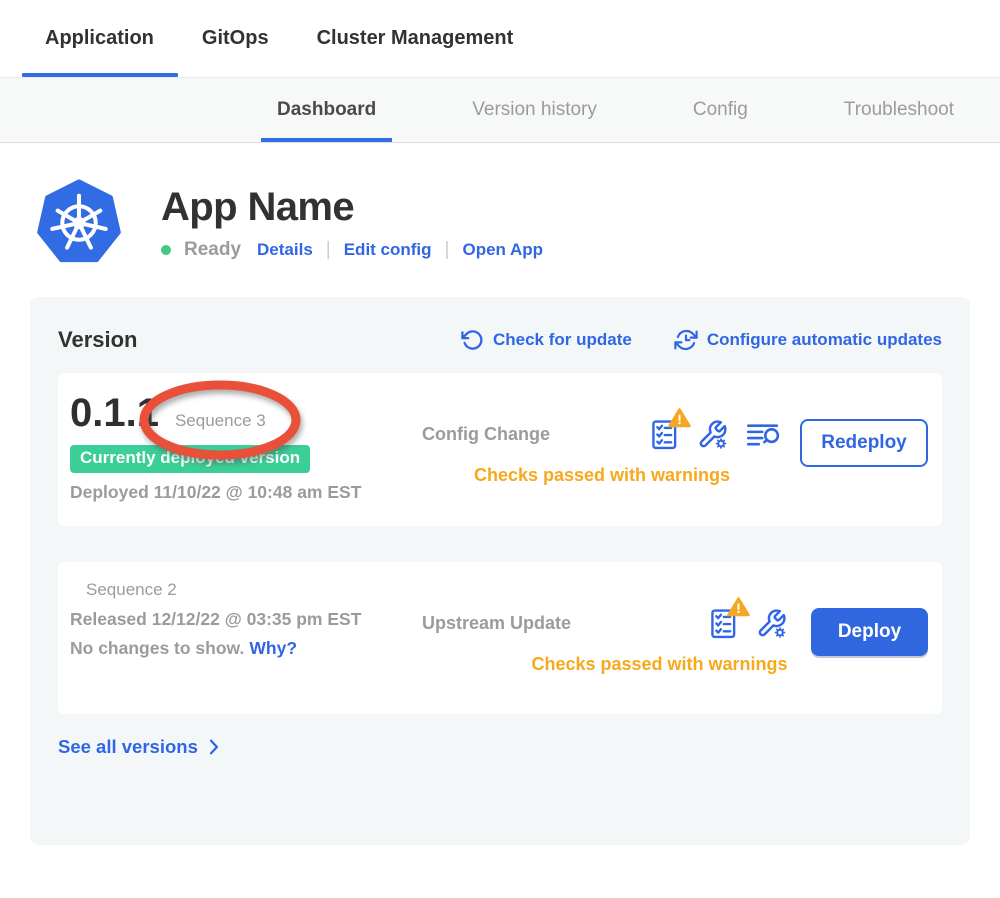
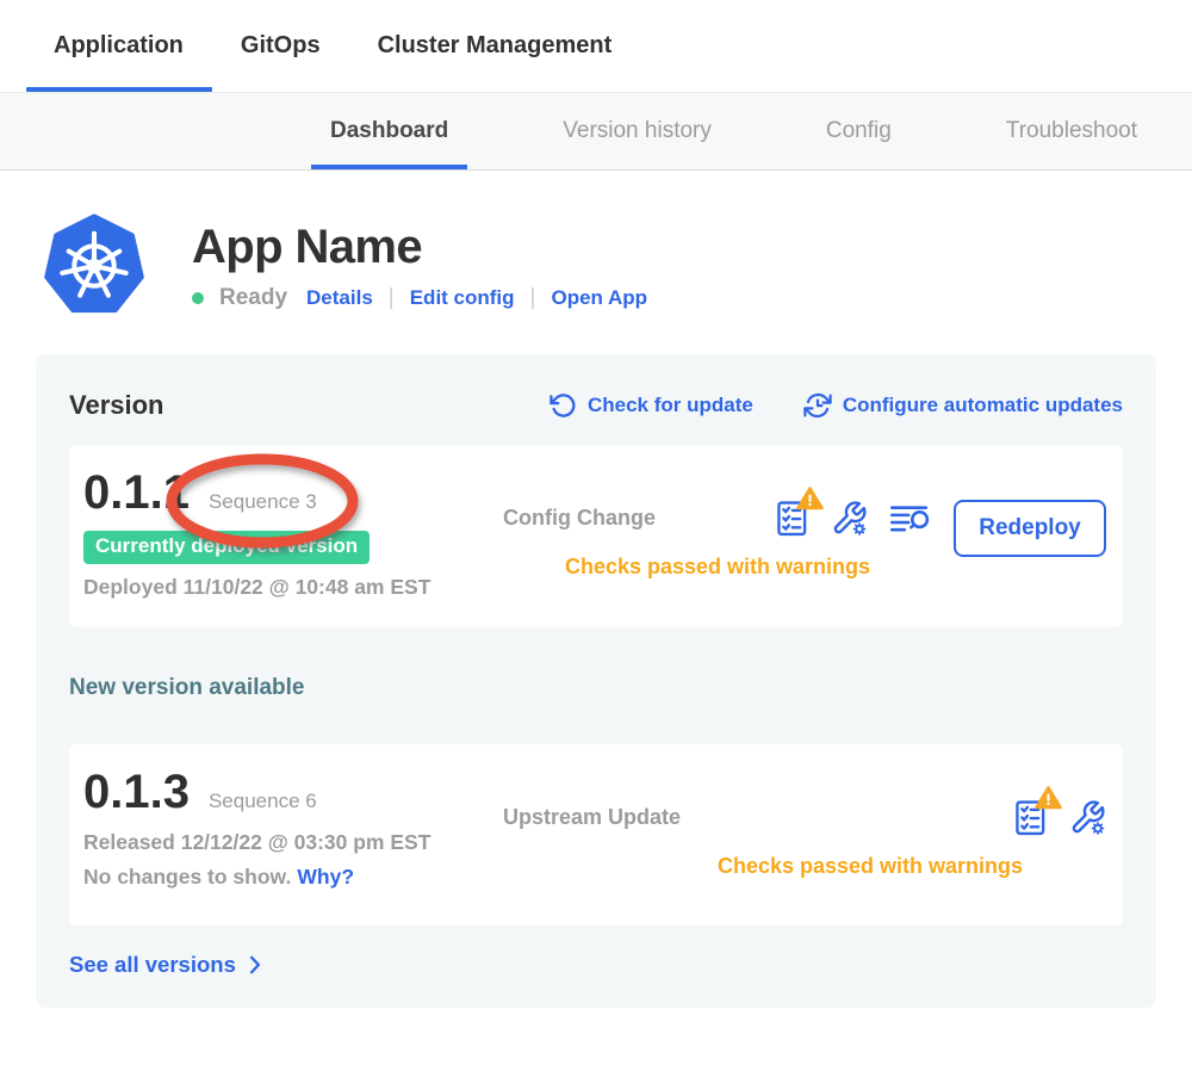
  Application
  GitOps
  Cluster Management
  Dashboard
  Version history
  Config
  Troubleshoot
  App Name
  Ready
  Details
  |
  Edit config
  |
  Open App
  Version
  Check for update
  Configure automatic updates
  0.1.
  Sequence 3
  Currently deplersion
  Deployed 11/10/22 @ 10:48 am EST
  Config Change
  Checks passed with warnings
  Redeploy
+ New version available
+ 0.1.3
- Sequence 2
+ Sequence 6
- Released 12/12/22 @ 03:35 pm EST
+ Released 12/12/22 @ 03:30 pm EST
  No changes to show. Why?
  Upstream Update
  Checks passed with warnings
- Deploy
  See all versions
